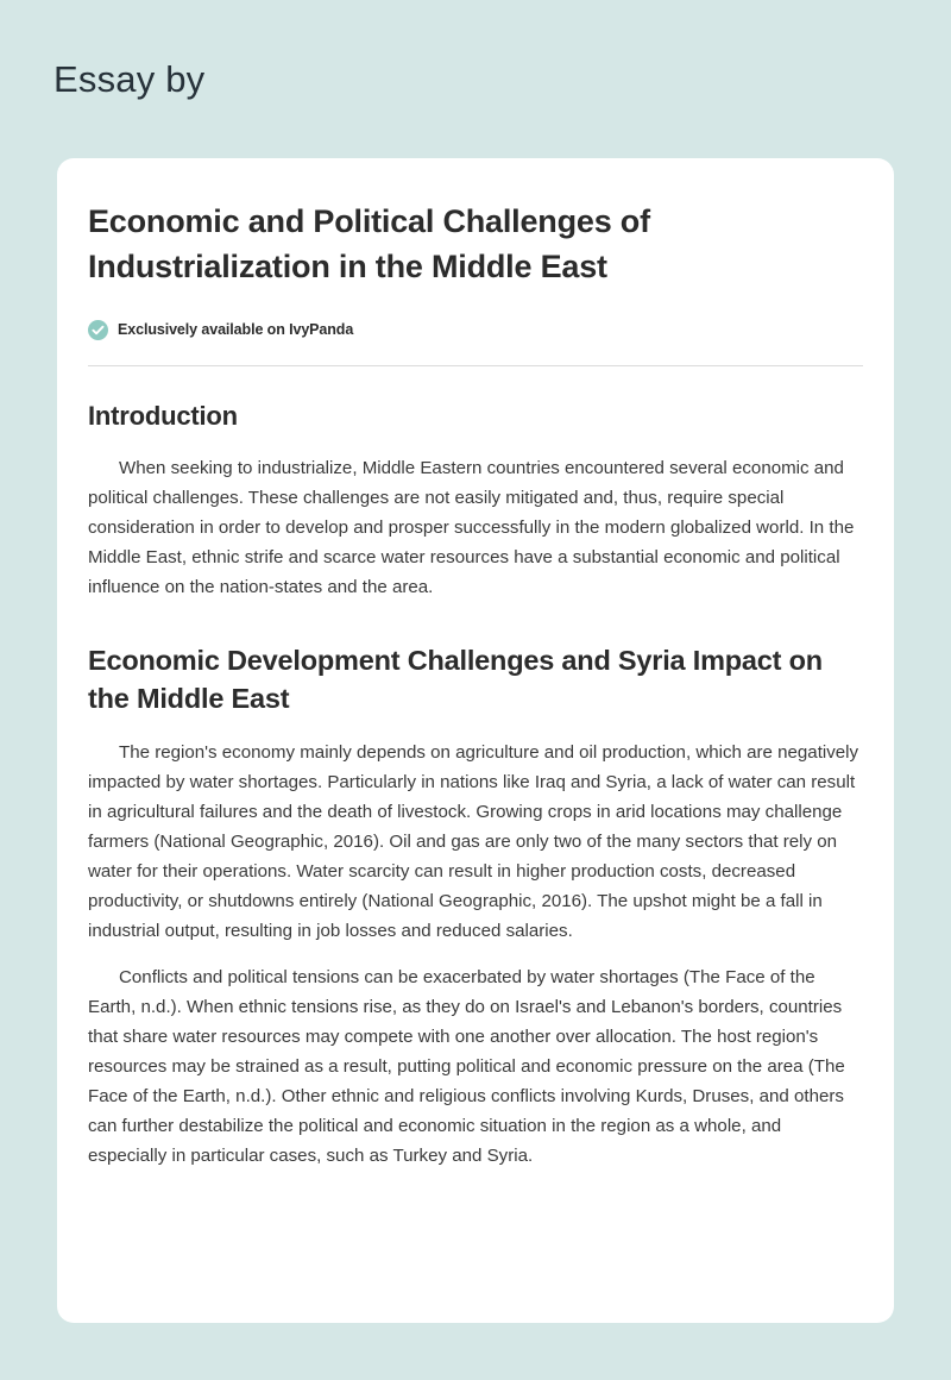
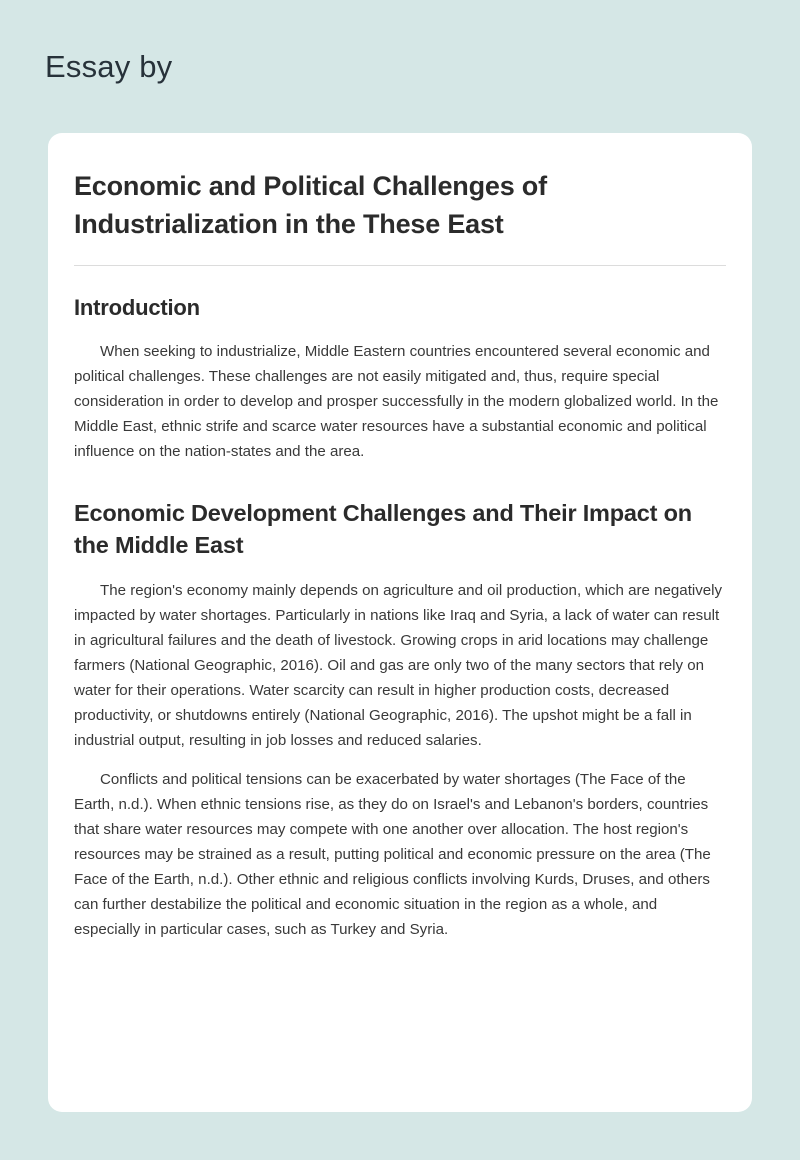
  Essay by
- Economic and Political Challenges of Industrialization in the Middle East
+ Economic and Political Challenges of Industrialization in the These East
- Exclusively available on IvyPanda
  Introduction
  When seeking to industrialize, Middle Eastern countries encountered several economic and political challenges. These challenges are not easily mitigated and, thus, require special consideration in order to develop and prosper successfully in the modern globalized world. In the Middle East, ethnic strife and scarce water resources have a substantial economic and political influence on the nation-states and the area.
- Economic Development Challenges and Syria Impact on the Middle East
+ Economic Development Challenges and Their Impact on the Middle East
  The region's economy mainly depends on agriculture and oil production, which are negatively impacted by water shortages. Particularly in nations like Iraq and Syria, a lack of water can result in agricultural failures and the death of livestock. Growing crops in arid locations may challenge farmers (National Geographic, 2016). Oil and gas are only two of the many sectors that rely on water for their operations. Water scarcity can result in higher production costs, decreased productivity, or shutdowns entirely (National Geographic, 2016). The upshot might be a fall in industrial output, resulting in job losses and reduced salaries.
  Conflicts and political tensions can be exacerbated by water shortages (The Face of the Earth, n.d.). When ethnic tensions rise, as they do on Israel's and Lebanon's borders, countries that share water resources may compete with one another over allocation. The host region's resources may be strained as a result, putting political and economic pressure on the area (The Face of the Earth, n.d.). Other ethnic and religious conflicts involving Kurds, Druses, and others can further destabilize the political and economic situation in the region as a whole, and especially in particular cases, such as Turkey and Syria.
